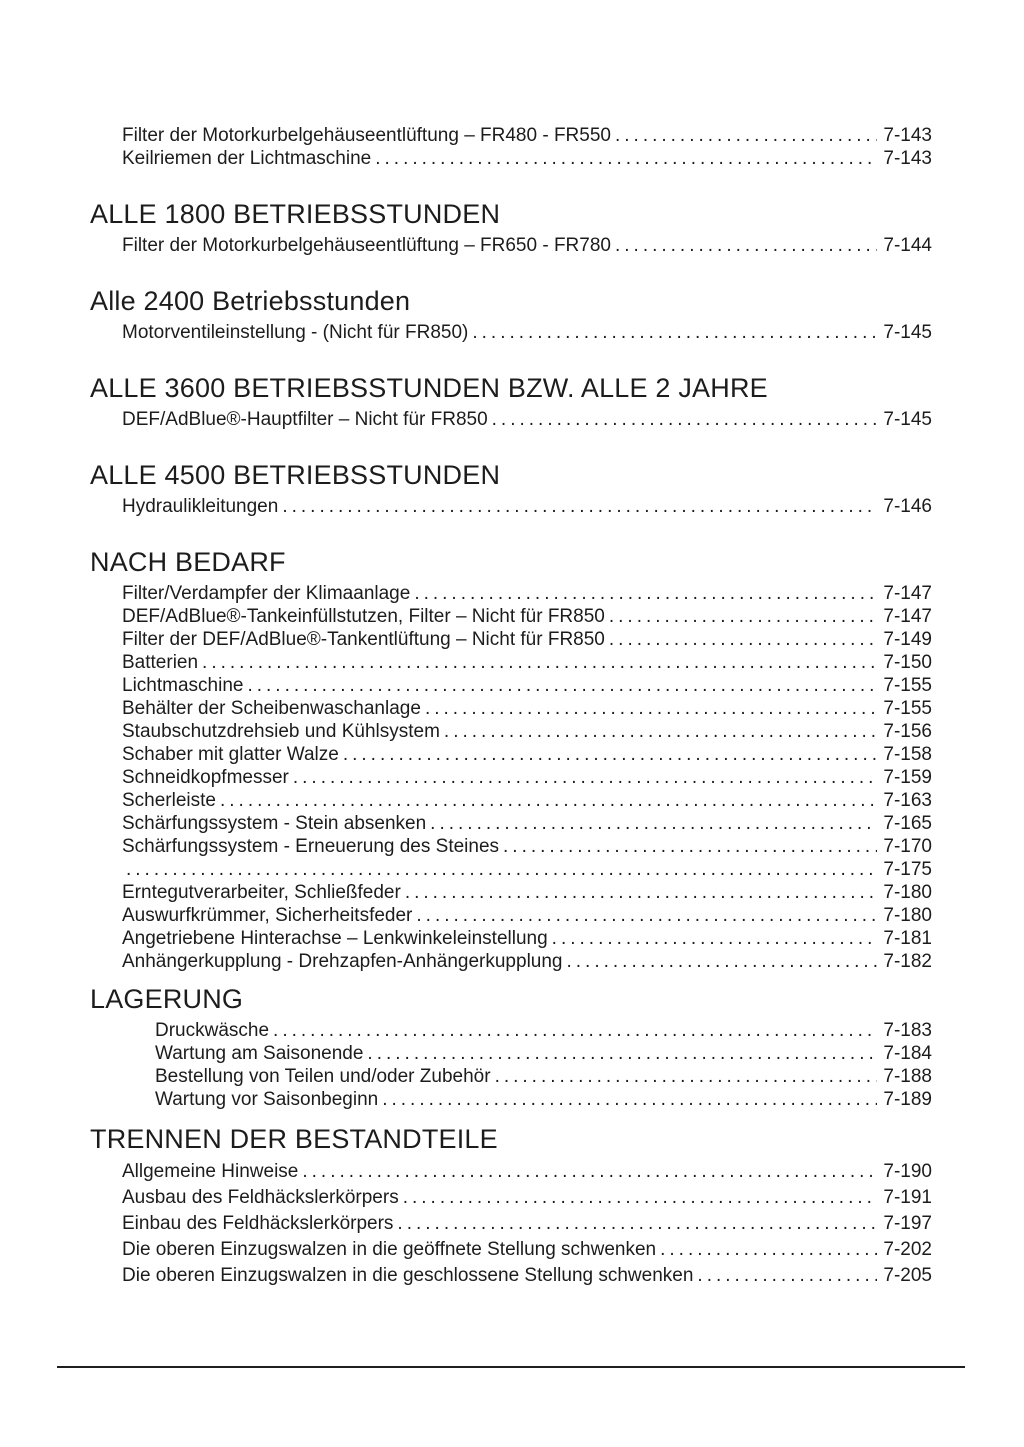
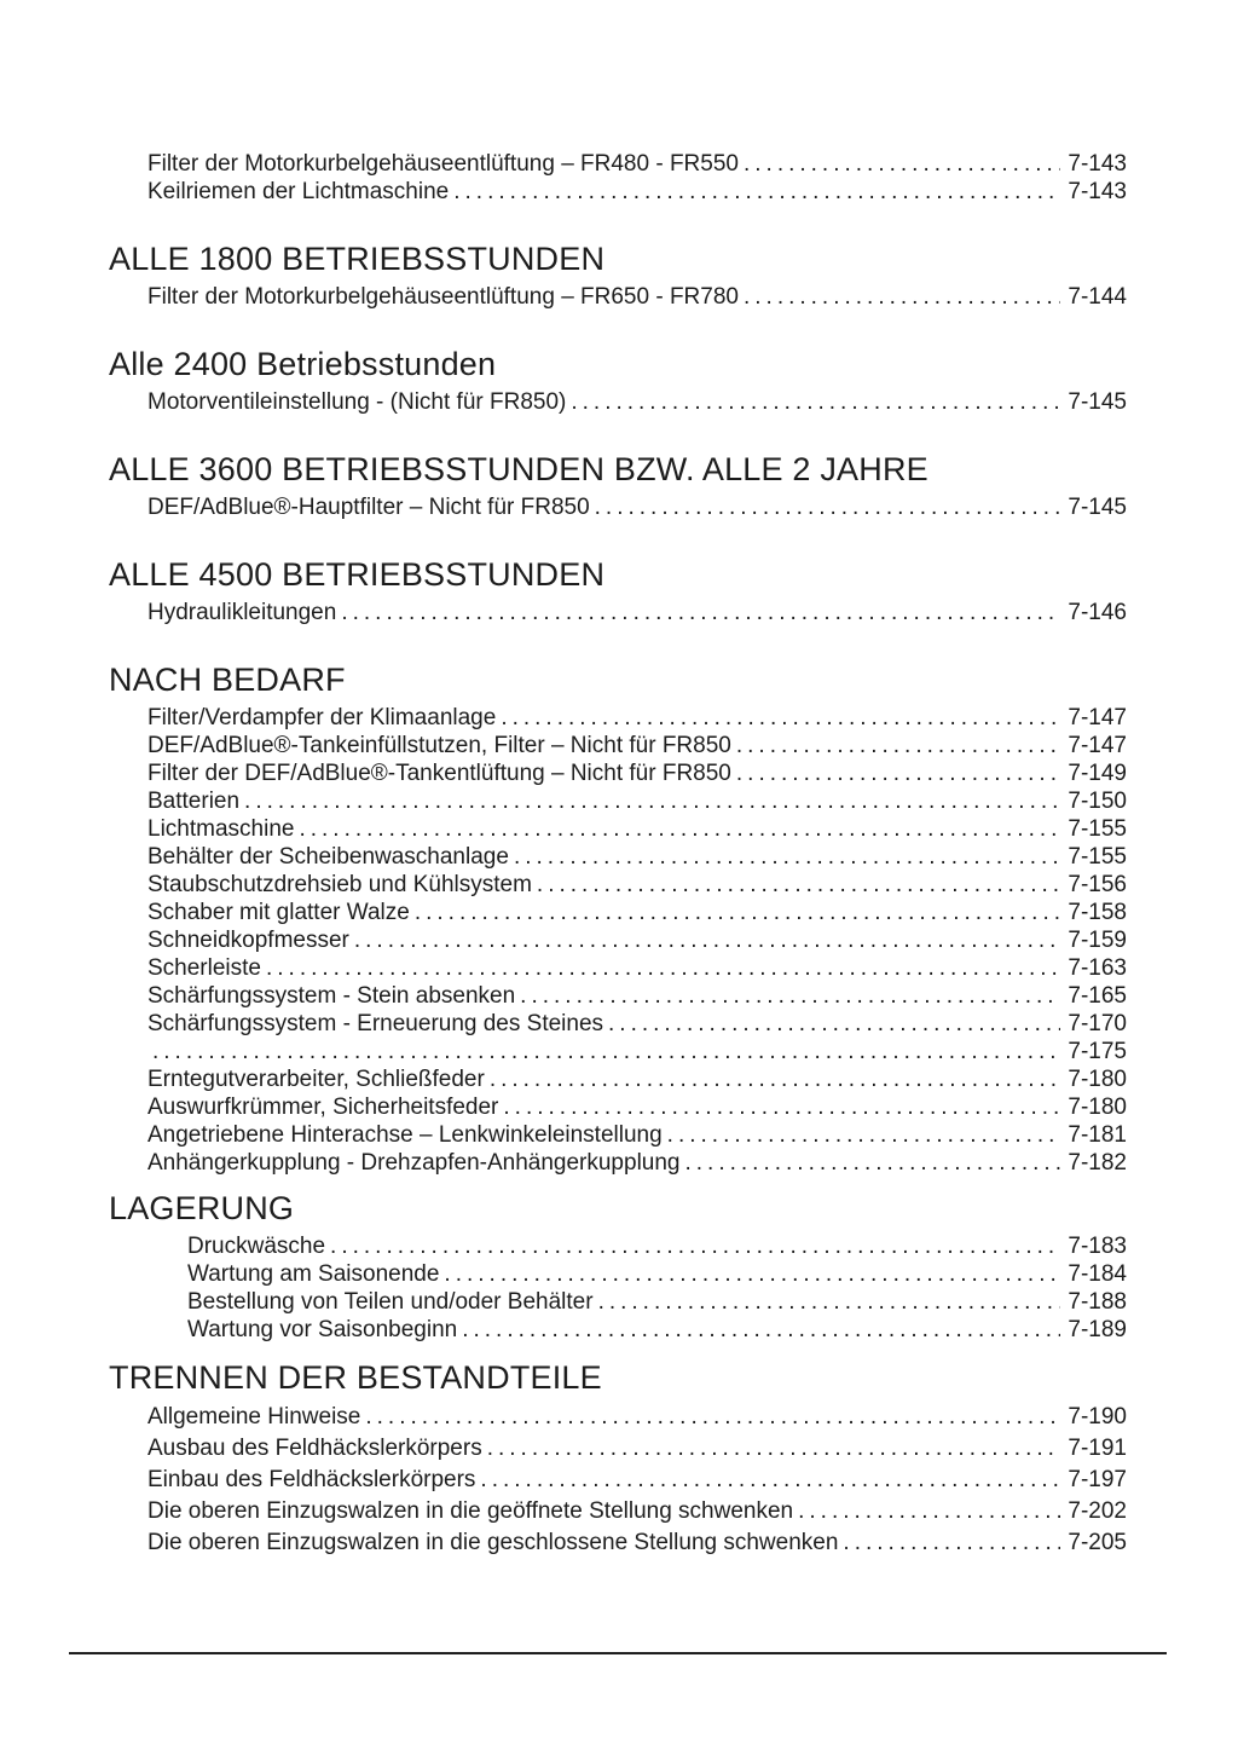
  Filter der Motorkurbelgehäuseentlüftung – FR480 - FR550
  7-143
  Keilriemen der Lichtmaschine
  7-143
  ALLE 1800 BETRIEBSSTUNDEN
  Filter der Motorkurbelgehäuseentlüftung – FR650 - FR780
  7-144
  Alle 2400 Betriebsstunden
  Motorventileinstellung - (Nicht für FR850)
  7-145
  ALLE 3600 BETRIEBSSTUNDEN BZW. ALLE 2 JAHRE
  DEF/AdBlue®-Hauptfilter – Nicht für FR850
  7-145
  ALLE 4500 BETRIEBSSTUNDEN
  Hydraulikleitungen
  7-146
  NACH BEDARF
  Filter/Verdampfer der Klimaanlage
  7-147
  DEF/AdBlue®-Tankeinfüllstutzen, Filter – Nicht für FR850
  7-147
  Filter der DEF/AdBlue®-Tankentlüftung – Nicht für FR850
  7-149
  Batterien
  7-150
  Lichtmaschine
  7-155
  Behälter der Scheibenwaschanlage
  7-155
  Staubschutzdrehsieb und Kühlsystem
  7-156
  Schaber mit glatter Walze
  7-158
  Schneidkopfmesser
  7-159
  Scherleiste
  7-163
  Schärfungssystem - Stein absenken
  7-165
  Schärfungssystem - Erneuerung des Steines
  7-170
  7-175
  Erntegutverarbeiter, Schließfeder
  7-180
  Auswurfkrümmer, Sicherheitsfeder
  7-180
  Angetriebene Hinterachse – Lenkwinkeleinstellung
  7-181
  Anhängerkupplung - Drehzapfen-Anhängerkupplung
  7-182
  LAGERUNG
  Druckwäsche
  7-183
  Wartung am Saisonende
  7-184
- Bestellung von Teilen und/oder Zubehör
+ Bestellung von Teilen und/oder Behälter
  7-188
  Wartung vor Saisonbeginn
  7-189
  TRENNEN DER BESTANDTEILE
  Allgemeine Hinweise
  7-190
  Ausbau des Feldhäckslerkörpers
  7-191
  Einbau des Feldhäckslerkörpers
  7-197
  Die oberen Einzugswalzen in die geöffnete Stellung schwenken
  7-202
  Die oberen Einzugswalzen in die geschlossene Stellung schwenken
  7-205
